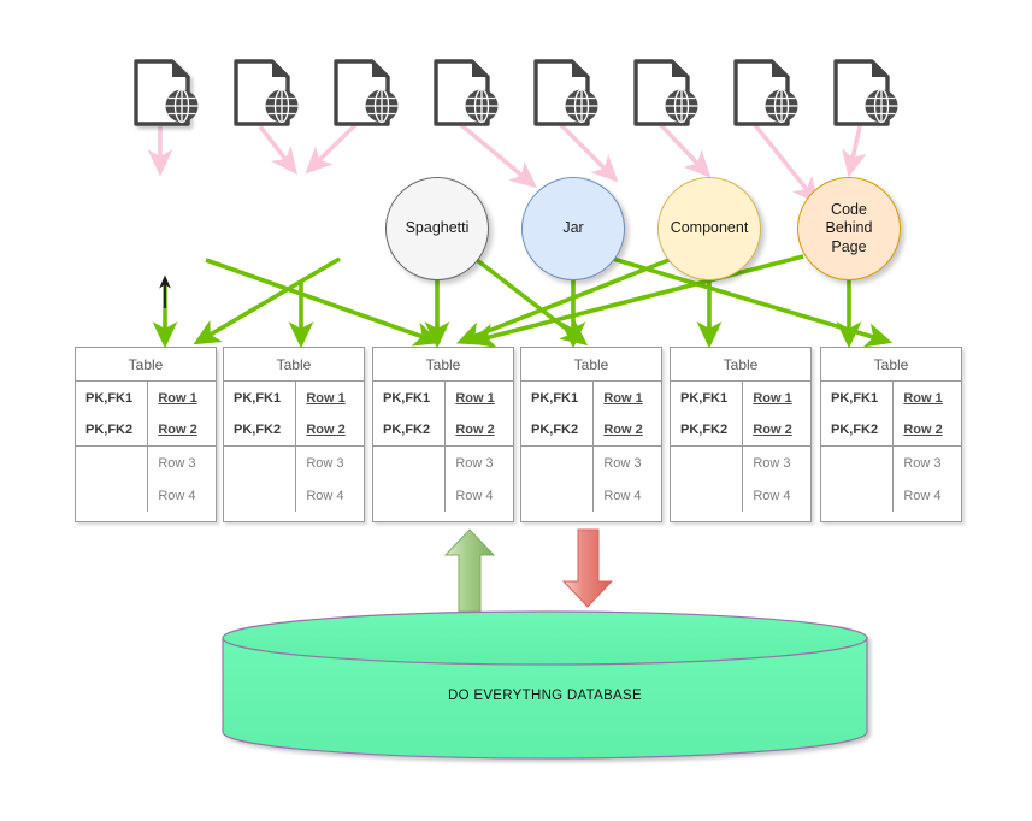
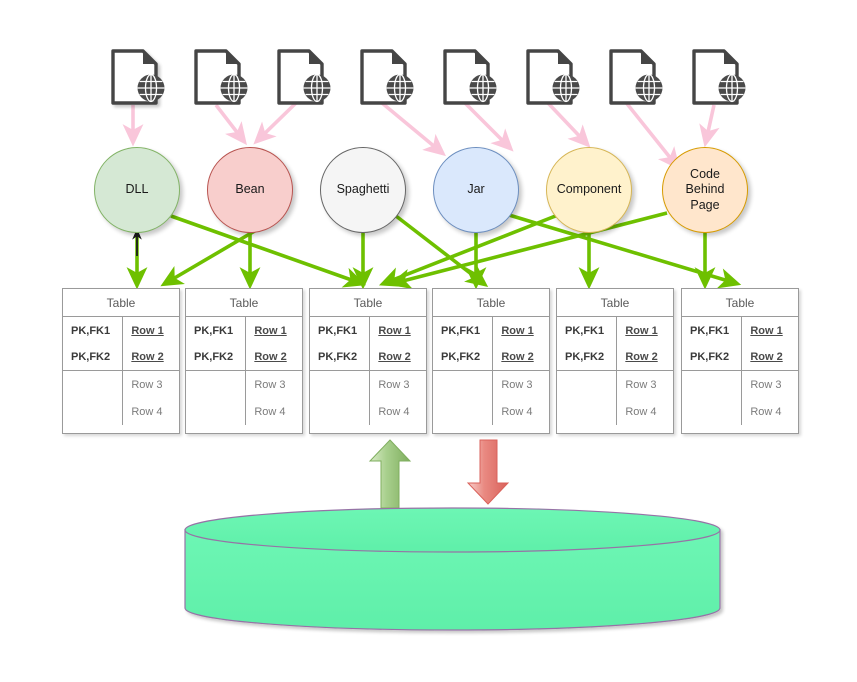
+ DLL
+ Bean
  Spaghetti
  Jar
  Component
  Code Behind Page
  Table
  PK,FK1
  PK,FK2
  Row 1
  Row 2
  Row 3
  Row 4
  Table
  PK,FK1
  PK,FK2
  Row 1
  Row 2
  Row 3
  Row 4
  Table
  PK,FK1
  PK,FK2
  Row 1
  Row 2
  Row 3
  Row 4
  Table
  PK,FK1
  PK,FK2
  Row 1
  Row 2
  Row 3
  Row 4
  Table
  PK,FK1
  PK,FK2
  Row 1
  Row 2
  Row 3
  Row 4
  Table
  PK,FK1
  PK,FK2
  Row 1
  Row 2
  Row 3
  Row 4
- DO EVERYTHNG DATABASE
